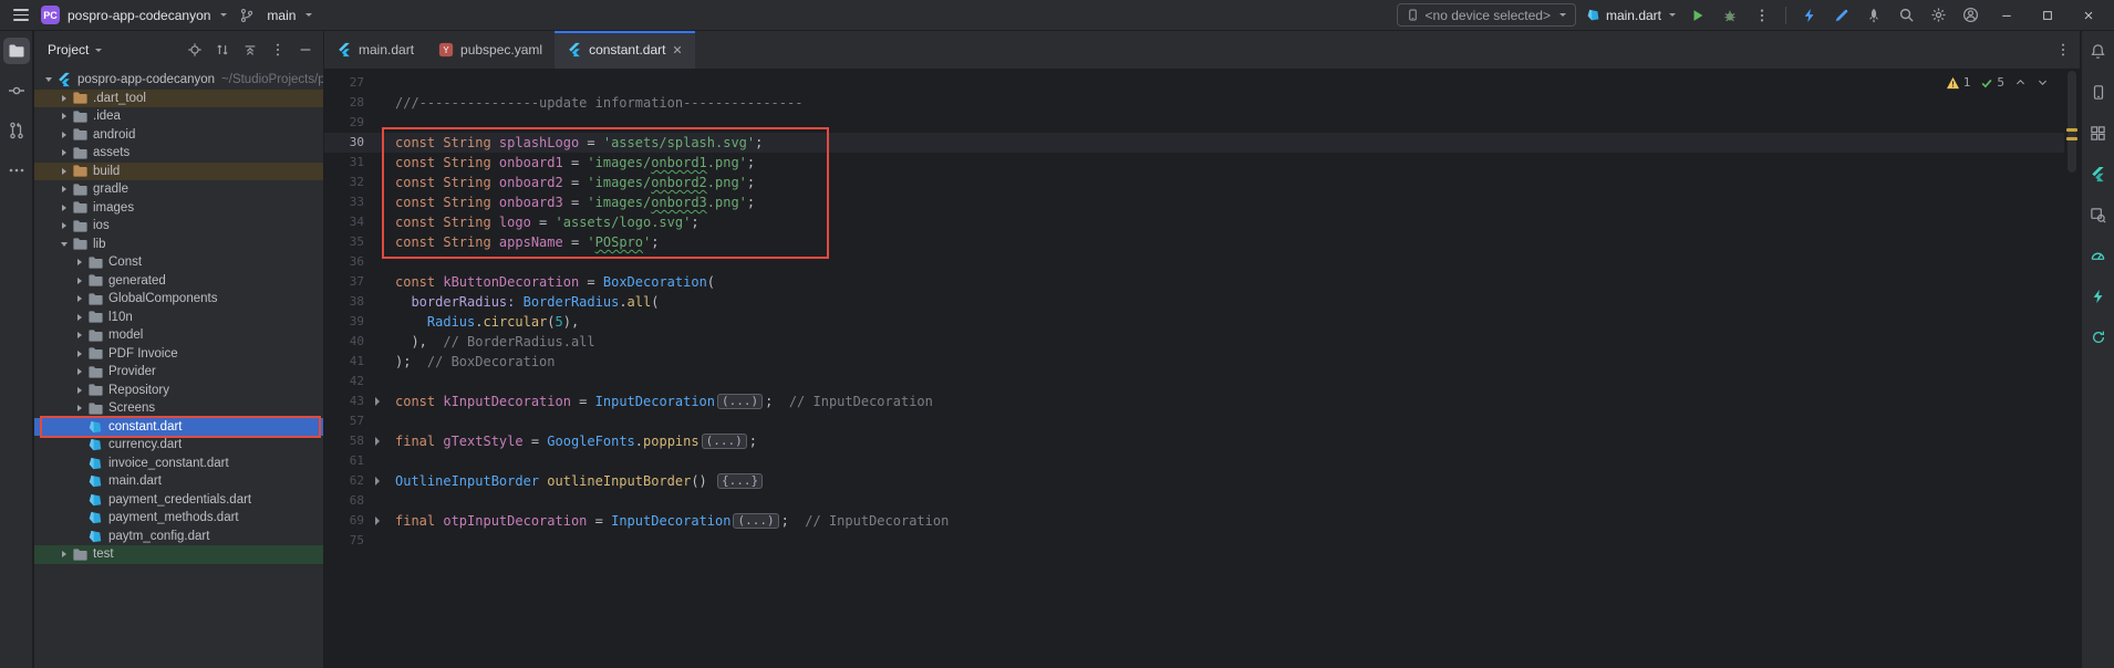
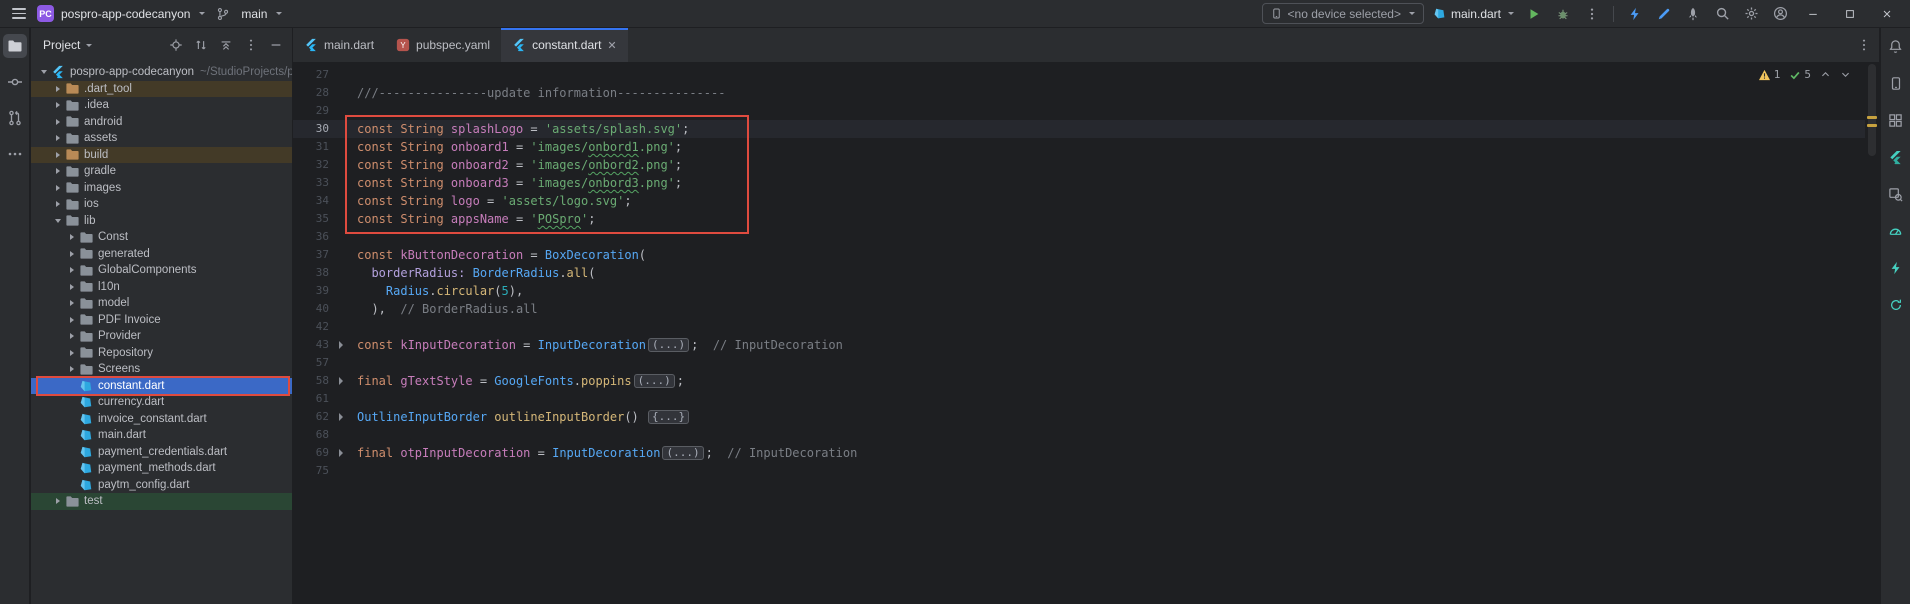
  PC
  pospro-app-codecanyon
  main
  <no device selected>
  main.dart
  Project
  pospro-app-codecanyon
  ~/StudioProjects/p
  .dart_tool
  .idea
  android
  assets
  build
  gradle
  images
  ios
  lib
  Const
  generated
  GlobalComponents
  l10n
  model
  PDF Invoice
  Provider
  Repository
  Screens
  constant.dart
  currency.dart
  invoice_constant.dart
  main.dart
  payment_credentials.dart
  payment_methods.dart
  paytm_config.dart
  test
  main.dart
  Y
  pubspec.yaml
  constant.dart
  27
  28
  ///---------------update information---------------
  29
  30
  const String splashLogo = 'assets/splash.svg';
  31
  const String onboard1 = 'images/onbord1.png';
  32
  const String onboard2 = 'images/onbord2.png';
  33
  const String onboard3 = 'images/onbord3.png';
  34
  const String logo = 'assets/logo.svg';
  35
  const String appsName = 'POSpro';
  36
  37
  const kButtonDecoration = BoxDecoration(
  38
  borderRadius: BorderRadius.all(
  39
  Radius.circular(5),
  40
  ), // BorderRadius.all
- 41
- ); // BoxDecoration
  42
  43
  const kInputDecoration = InputDecoration (...) ; // InputDecoration
  57
  58
  final gTextStyle = GoogleFonts.poppins (...) ;
  61
  62
  OutlineInputBorder outlineInputBorder() {...}
  68
  69
  final otpInputDecoration = InputDecoration (...) ; // InputDecoration
  75
  1
  5
